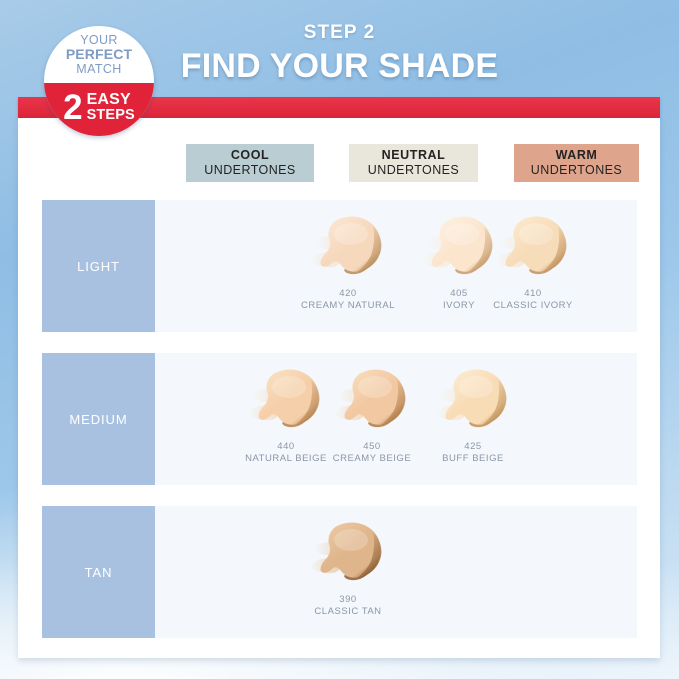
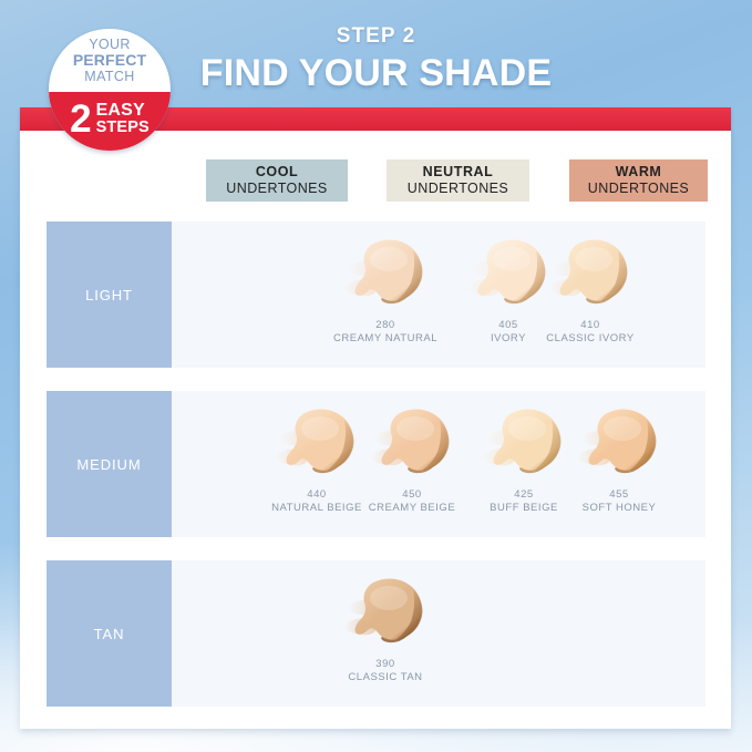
  STEP 2
  FIND YOUR SHADE
  COOL
  UNDERTONES
  NEUTRAL
  UNDERTONES
  WARM
  UNDERTONES
  LIGHT
- 420
+ 280
  CREAMY NATURAL
  405
  IVORY
  410
  CLASSIC IVORY
  MEDIUM
  440
  NATURAL BEIGE
  450
  CREAMY BEIGE
  425
  BUFF BEIGE
+ 455
+ SOFT HONEY
  TAN
  390
  CLASSIC TAN
  YOUR
  PERFECT
  MATCH
  2
  EASY
  STEPS
